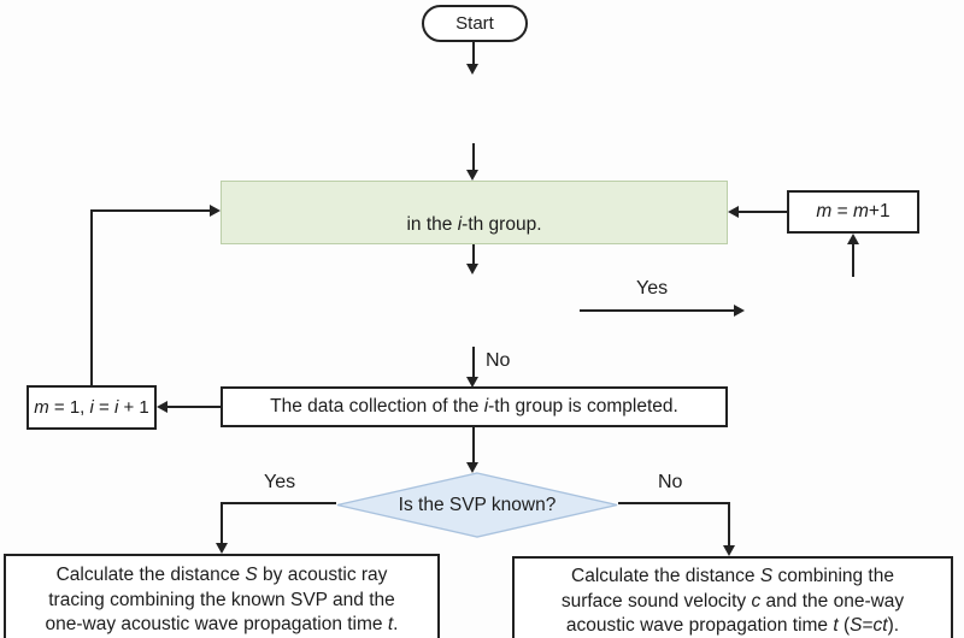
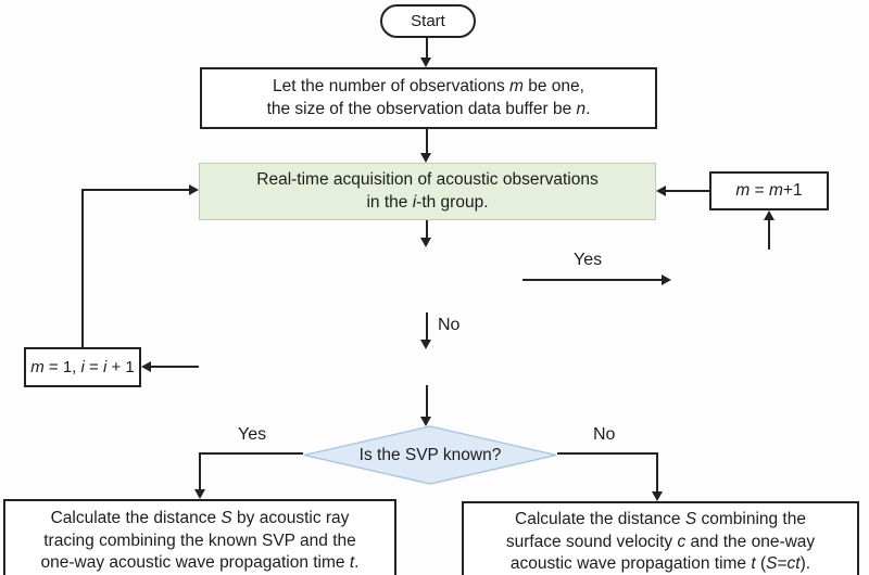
  Start
+ Let the number of observations m be one,
+ the size of the observation data buffer be n.
+ Real-time acquisition of acoustic observations
  in the i-th group.
  m = m+1
  Yes
  No
- The data collection of the i-th group is completed.
  m = 1, i = i + 1
  Is the SVP known?
  Yes
  No
  Calculate the distance S by acoustic ray
  tracing combining the known SVP and the
  one-way acoustic wave propagation time t.
  Calculate the distance S combining the
  surface sound velocity c and the one-way
  acoustic wave propagation time t (S=ct).
